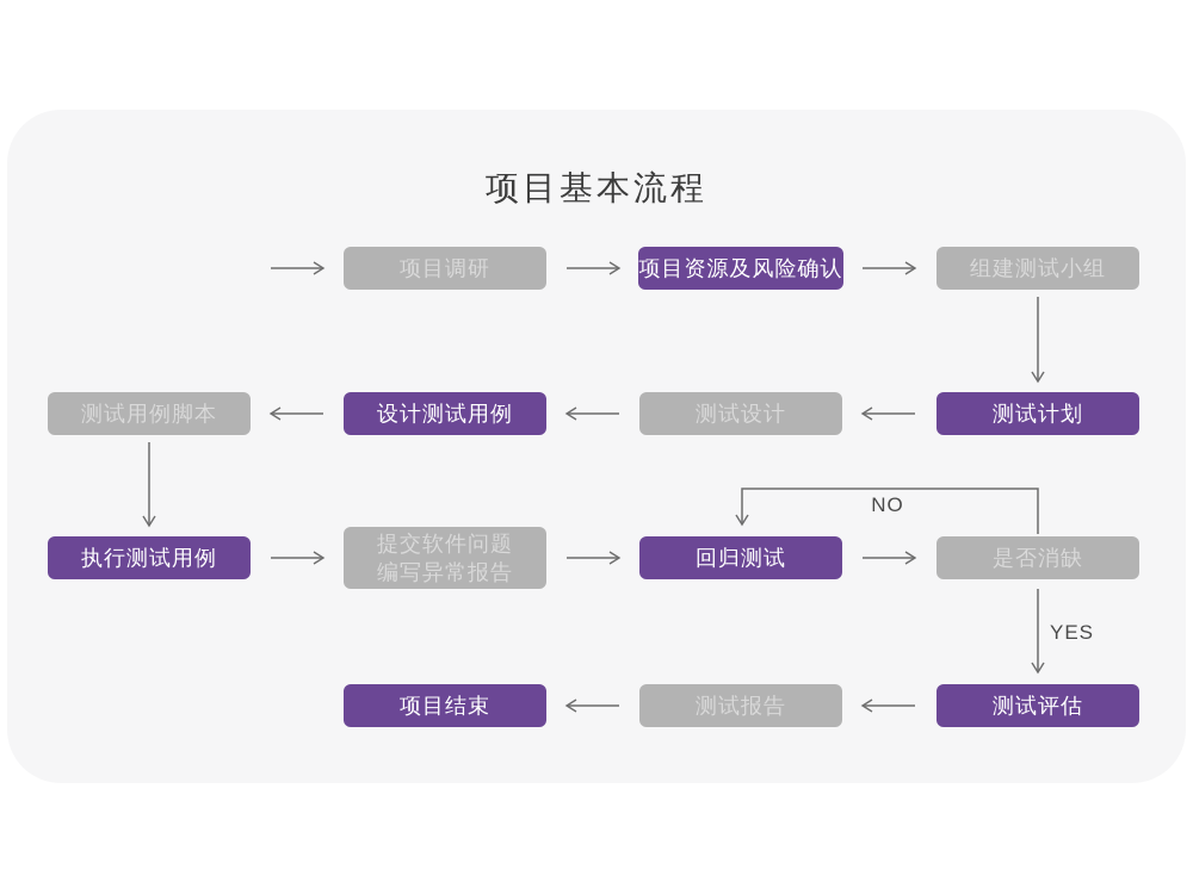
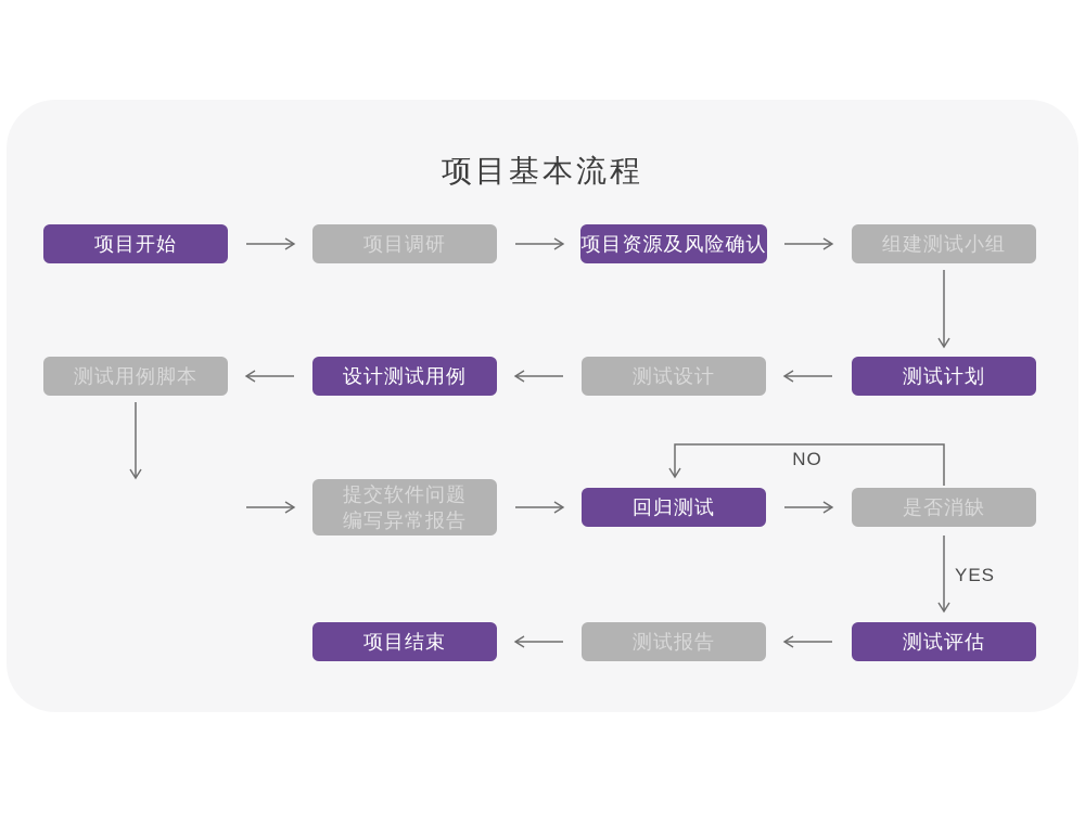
  项目基本流程
  NO
  YES
+ 项目开始
  项目调研
  项目资源及风险确认
  组建测试小组
  测试计划
  测试设计
  设计测试用例
  测试用例脚本
- 执行测试用例
  提交软件问题
  编写异常报告
  回归测试
  是否消缺
  测试评估
  测试报告
  项目结束
